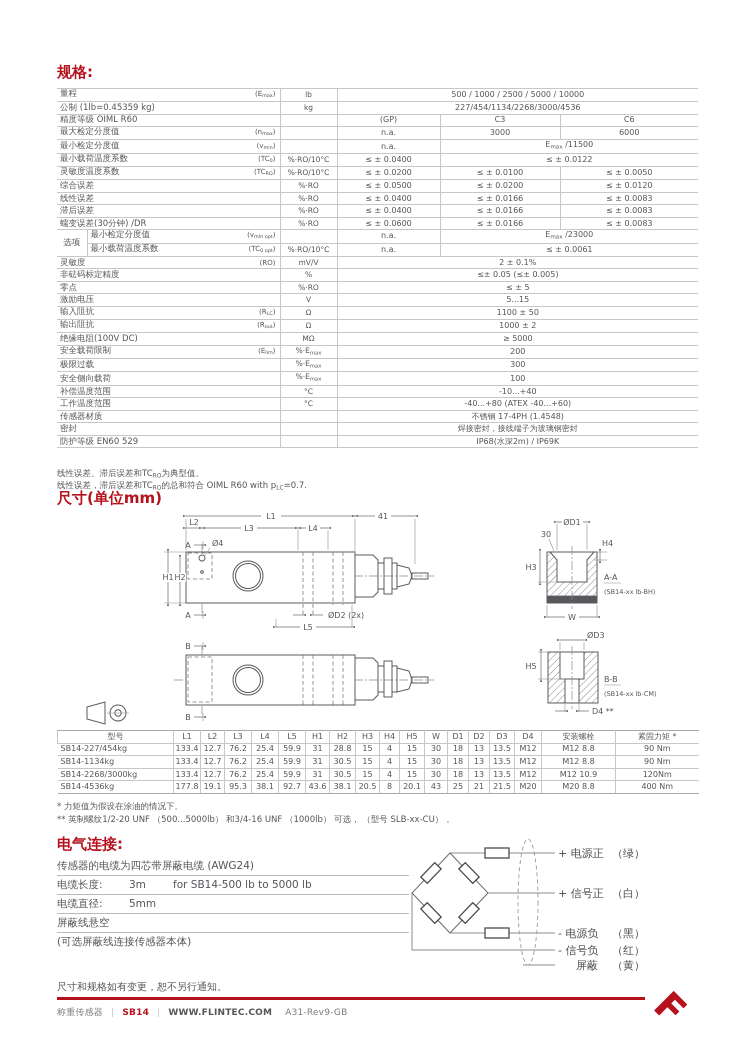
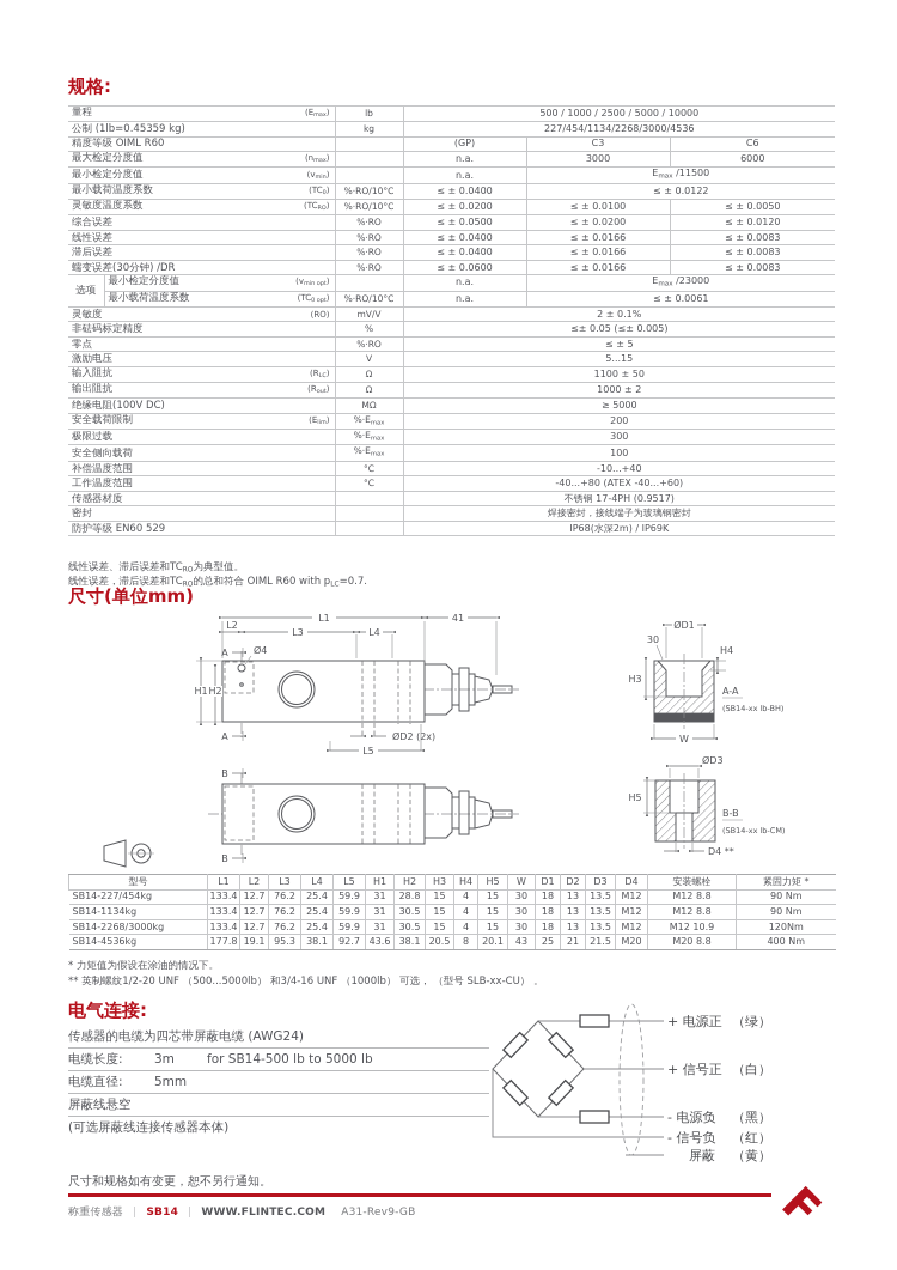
  规格:
  	量程 (E )	lb	500 / 1000 / 2500 / 5000 / 10000
  	公制 (1lb=0.45359 kg)	kg	227/454/1134/2268/3000/4536
  	精度等级 OIML R60		(GP)	C3	C6
  	最大检定分度值 (n )		n.a.	3000	6000
  	最小检定分度值 (v )		n.a.	E /11500
  	最小载荷温度系数 (TC )	%·RO/10°C	≤ ± 0.0400	≤ ± 0.0122
  	灵敏度温度系数 (TC )	%·RO/10°C	≤ ± 0.0200	≤ ± 0.0100	≤ ± 0.0050
  	综合误差	%·RO	≤ ± 0.0500	≤ ± 0.0200	≤ ± 0.0120
  	线性误差	%·RO	≤ ± 0.0400	≤ ± 0.0166	≤ ± 0.0083
  	滞后误差	%·RO	≤ ± 0.0400	≤ ± 0.0166	≤ ± 0.0083
  	蠕变误差(30分钟) /DR	%·RO	≤ ± 0.0600	≤ ± 0.0166	≤ ± 0.0083
  选项	最小检定分度值 (v )		n.a.	E /23000
  	最小载荷温度系数 (TC )	%·RO/10°C	n.a.	≤ ± 0.0061
  	灵敏度 (RO)	mV/V	2 ± 0.1%
  	非砝码标定精度	%	≤± 0.05 (≤± 0.005)
  	零点	%·RO	≤ ± 5
  	激励电压	V	5...15
  	输入阻抗 (R )	Ω	1100 ± 50
  	输出阻抗 (R )	Ω	1000 ± 2
  	绝缘电阻(100V DC)	MΩ	≥ 5000
  	安全载荷限制 (E )	%·E	200
  	极限过载	%·E	300
  	安全侧向载荷	%·E	100
  	补偿温度范围	°C	-10...+40
  	工作温度范围	°C	-40...+80 (ATEX -40...+60)
- 	传感器材质		不锈钢 17-4PH (1.4548)
+ 	传感器材质		不锈钢 17-4PH (0.9517)
  	密封		焊接密封，接线端子为玻璃钢密封
  	防护等级 EN60 529		IP68(水深2m) / IP69K
  线性误差、滞后误差和TC 为典型值。
  线性误差，滞后误差和TC 的总和符合 OIML R60 with p =0.7.
  尺寸(单位mm)
  L1
  41
  L2
  L3
  L4
  A
  A
  Ø4
  H1
  H2
  ØD2 (2x)
  L5
  ØD1
  30
  H4
  H3
  W
  A-A
  (SB14-xx lb-BH)
  B
  B
  ØD3
  H5
  D4 **
  B-B
  (SB14-xx lb-CM)
  	型号	L1	L2	L3	L4	L5	H1	H2	H3	H4	H5	W	D1	D2	D3	D4	安装螺栓	紧固力矩 *
  SB14-227/454kg	133.4	12.7	76.2	25.4	59.9	31	28.8	15	4	15	30	18	13	13.5	M12	M12 8.8	90 Nm
  SB14-1134kg	133.4	12.7	76.2	25.4	59.9	31	30.5	15	4	15	30	18	13	13.5	M12	M12 8.8	90 Nm
  SB14-2268/3000kg	133.4	12.7	76.2	25.4	59.9	31	30.5	15	4	15	30	18	13	13.5	M12	M12 10.9	120Nm
  SB14-4536kg	177.8	19.1	95.3	38.1	92.7	43.6	38.1	20.5	8	20.1	43	25	21	21.5	M20	M20 8.8	400 Nm
  * 力矩值为假设在涂油的情况下。
  ** 英制螺纹1/2-20 UNF （500...5000lb） 和3/4-16 UNF （1000lb） 可选， （型号 SLB-xx-CU） 。
  电气连接:
  传感器的电缆为四芯带屏蔽电缆 (AWG24)
  电缆长度:
  3m
  for SB14-500 lb to 5000 lb
  电缆直径:
  5mm
  屏蔽线悬空
  (可选屏蔽线连接传感器本体)
  + 电源正
  （绿）
  + 信号正
  （白）
  - 电源负
  （黑）
  - 信号负
  （红）
  屏蔽
  （黄）
  尺寸和规格如有变更，恕不另行通知。
  称重传感器 | SB14 | WWW.FLINTEC.COM A31-Rev9-GB
